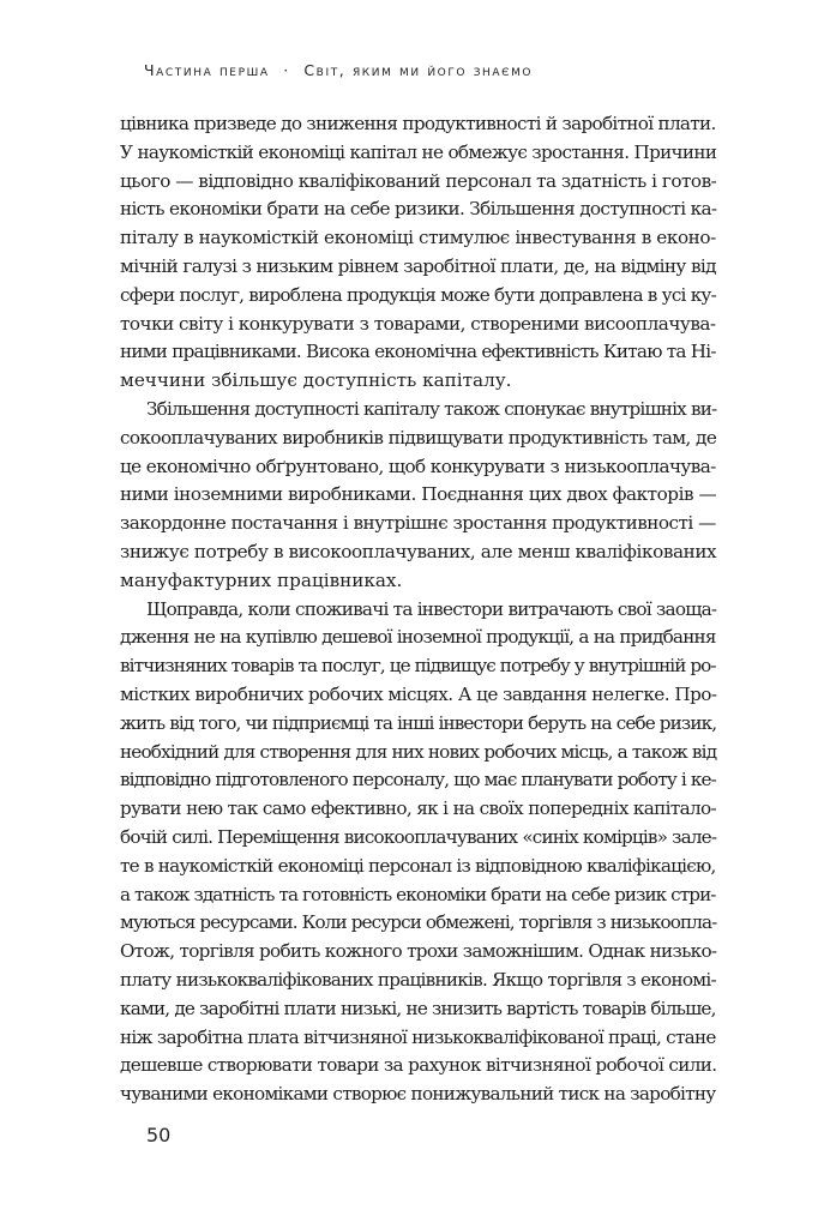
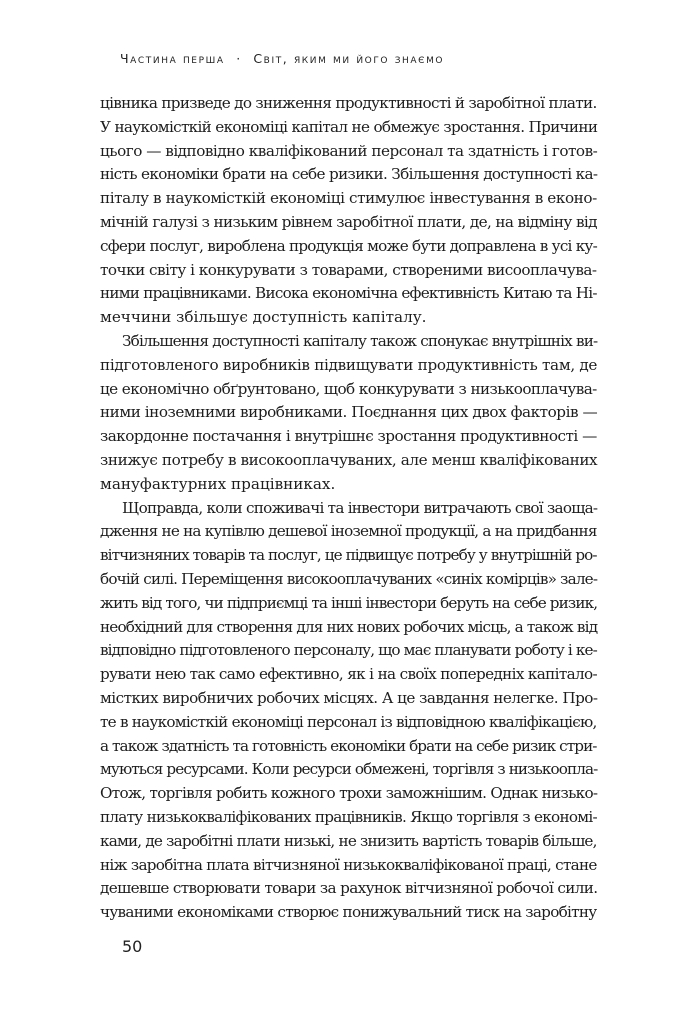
  Частина перша · Світ, яким ми його знаємо
  цівника призведе до зниження продуктивності й заробітної плати.
  У наукомісткій економіці капітал не обмежує зростання. Причини
  цього — відповідно кваліфікований персонал та здатність і готов-
  ність економіки брати на себе ризики. Збільшення доступності ка-
  піталу в наукомісткій економіці стимулює інвестування в еконо-
  мічній галузі з низьким рівнем заробітної плати, де, на відміну від
  сфери послуг, вироблена продукція може бути доправлена в усі ку-
  точки світу і конкурувати з товарами, створеними висооплачува-
  ними працівниками. Висока економічна ефективність Китаю та Ні-
  меччини збільшує доступність капіталу.
  Збільшення доступності капіталу також спонукає внутрішніх ви-
- сокооплачуваних виробників підвищувати продуктивність там, де
+ підготовленого виробників підвищувати продуктивність там, де
  це економічно обґрунтовано, щоб конкурувати з низькооплачува-
  ними іноземними виробниками. Поєднання цих двох факторів —
  закордонне постачання і внутрішнє зростання продуктивності —
  знижує потребу в високооплачуваних, але менш кваліфікованих
  мануфактурних працівниках.
  Щоправда, коли споживачі та інвестори витрачають свої заоща-
  дження не на купівлю дешевої іноземної продукції, а на придбання
  вітчизняних товарів та послуг, це підвищує потребу у внутрішній ро-
- містких виробничих робочих місцях. А це завдання нелегке. Про-
+ бочій силі. Переміщення високооплачуваних «синіх комірців» зале-
  жить від того, чи підприємці та інші інвестори беруть на себе ризик,
  необхідний для створення для них нових робочих місць, а також від
  відповідно підготовленого персоналу, що має планувати роботу і ке-
  рувати нею так само ефективно, як і на своїх попередніх капітало-
- бочій силі. Переміщення високооплачуваних «синіх комірців» зале-
+ містких виробничих робочих місцях. А це завдання нелегке. Про-
  те в наукомісткій економіці персонал із відповідною кваліфікацією,
  а також здатність та готовність економіки брати на себе ризик стри-
  муються ресурсами. Коли ресурси обмежені, торгівля з низькоопла-
  Отож, торгівля робить кожного трохи заможнішим. Однак низько-
  плату низькокваліфікованих працівників. Якщо торгівля з економі-
  ками, де заробітні плати низькі, не знизить вартість товарів більше,
  ніж заробітна плата вітчизняної низькокваліфікованої праці, стане
  дешевше створювати товари за рахунок вітчизняної робочої сили.
  чуваними економіками створює понижувальний тиск на заробітну
  50
